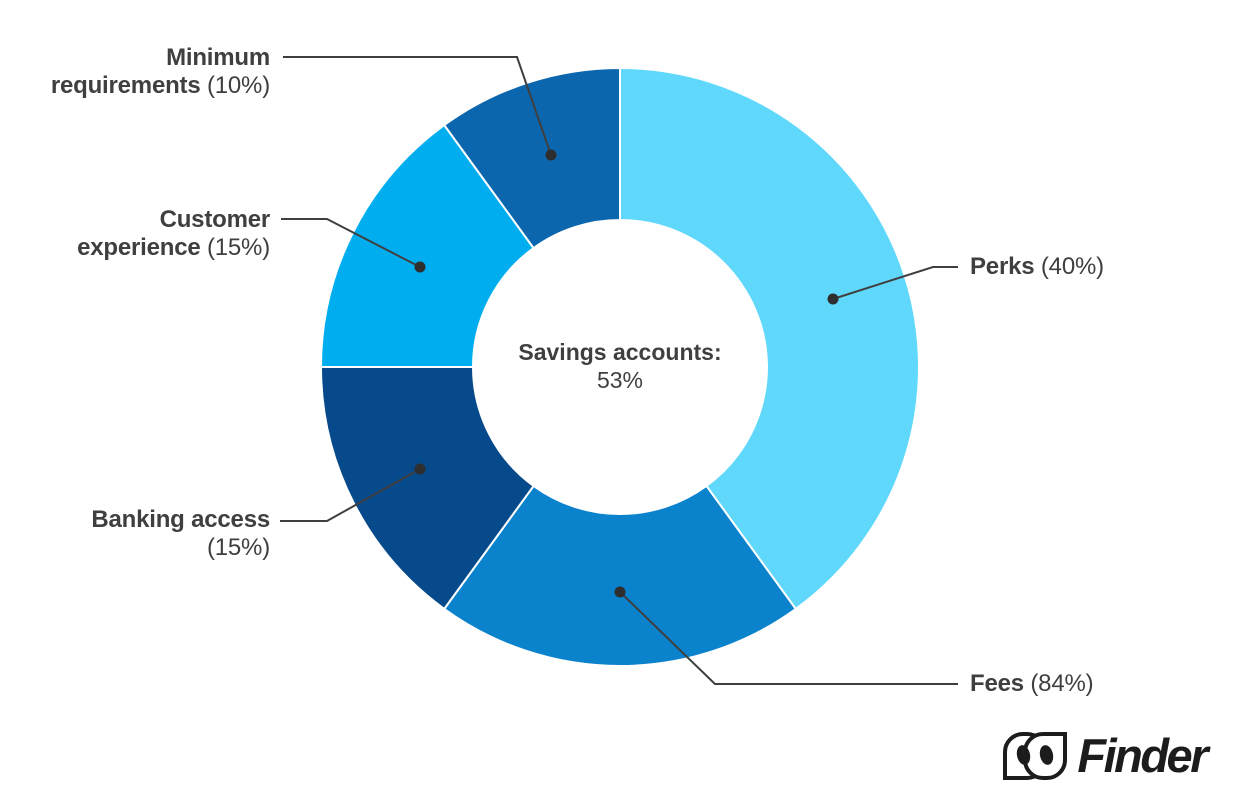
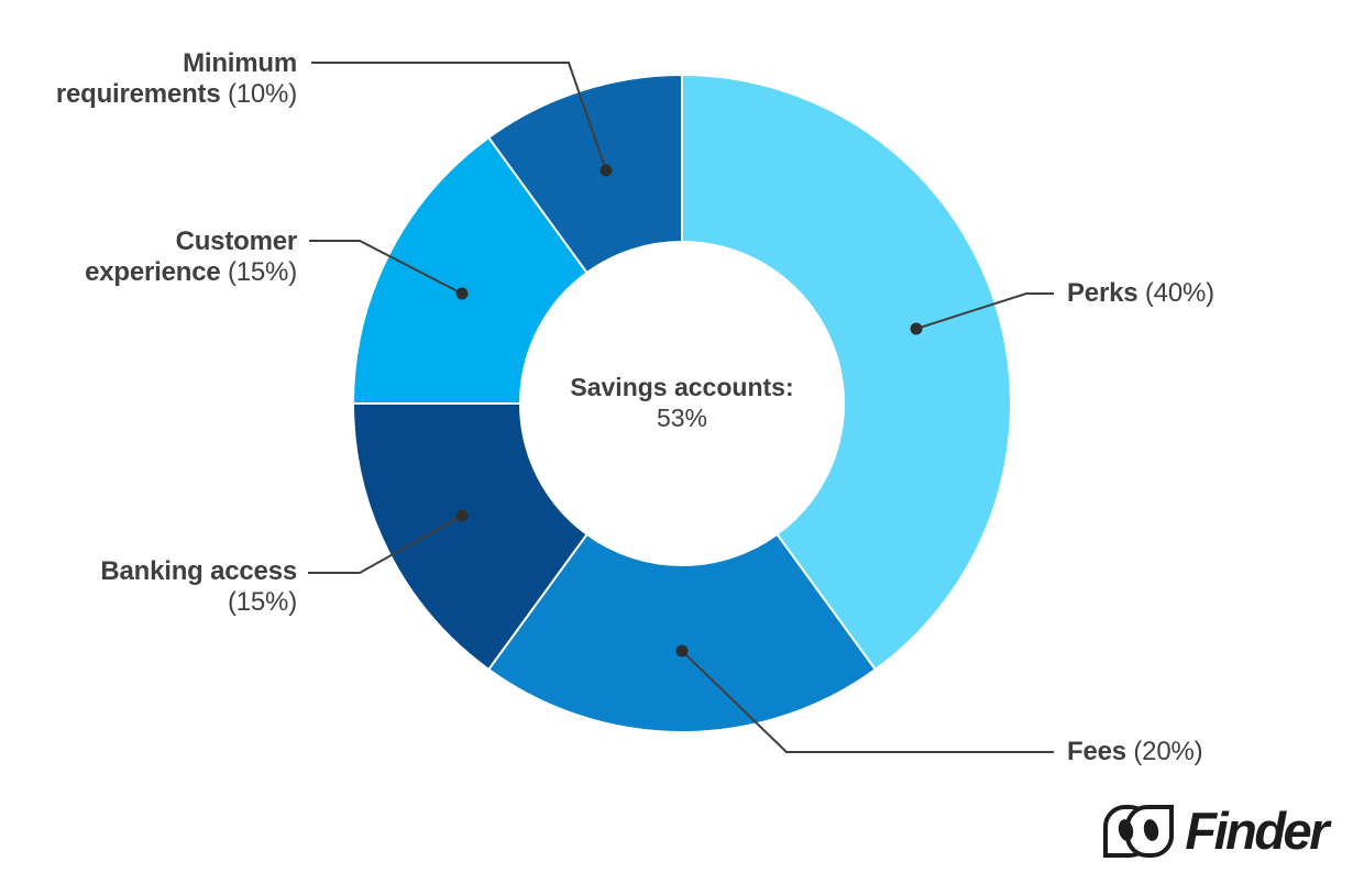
  Minimum
  requirements (10%)
  Customer
  experience (15%)
  Banking access
  (15%)
  Perks (40%)
- Fees (84%)
+ Fees (20%)
  Savings accounts:
  53%
  Finder
